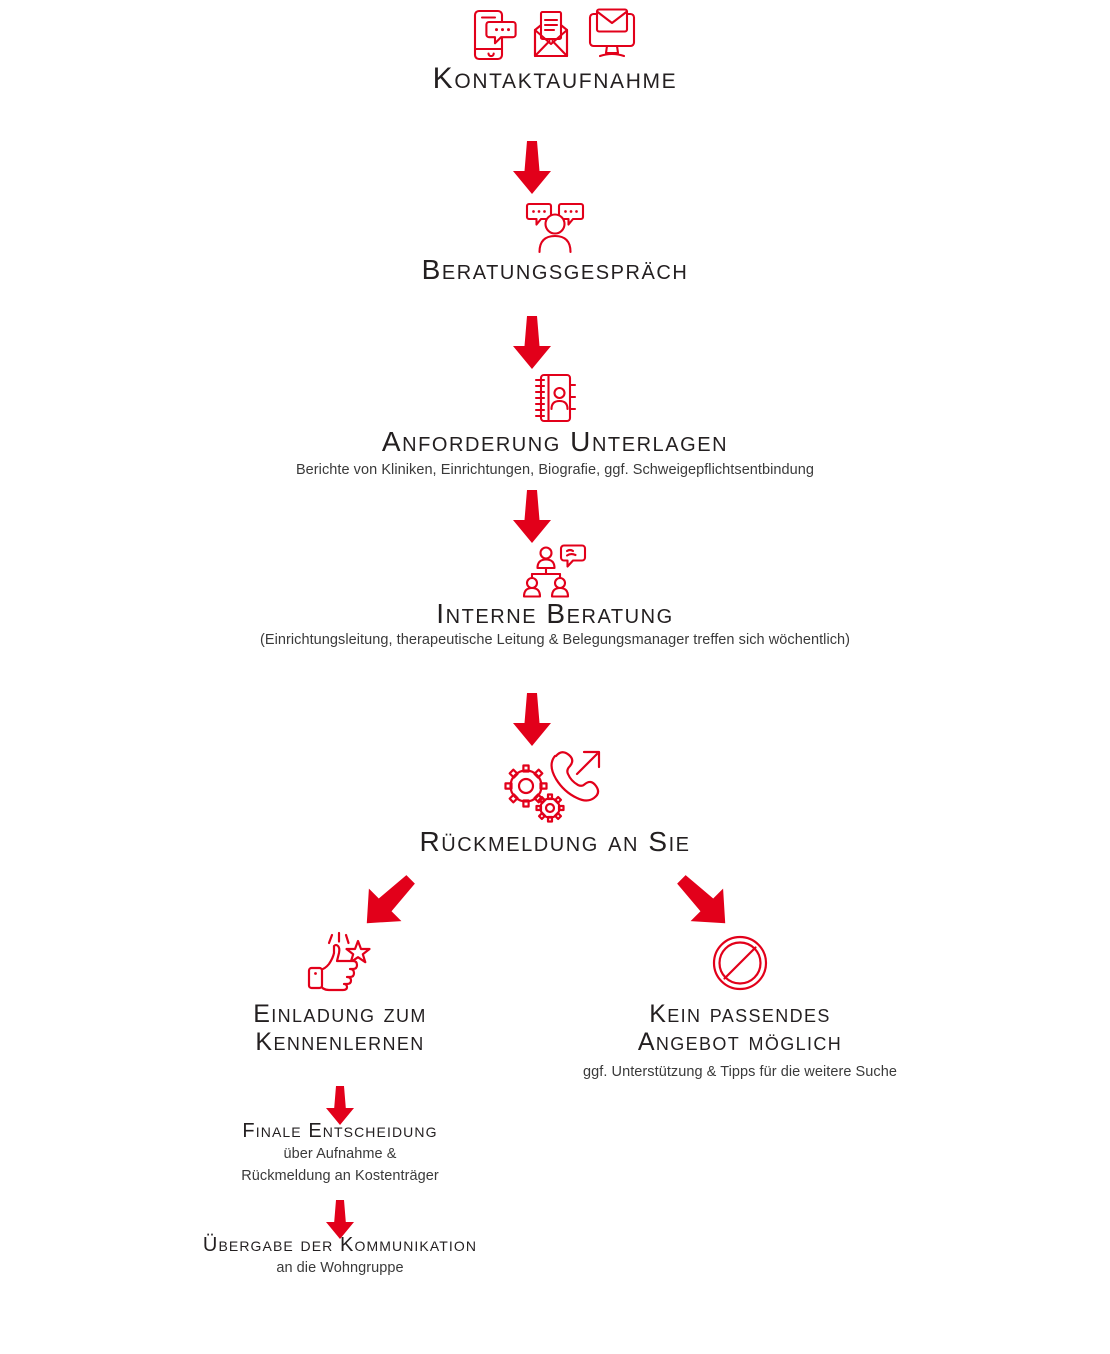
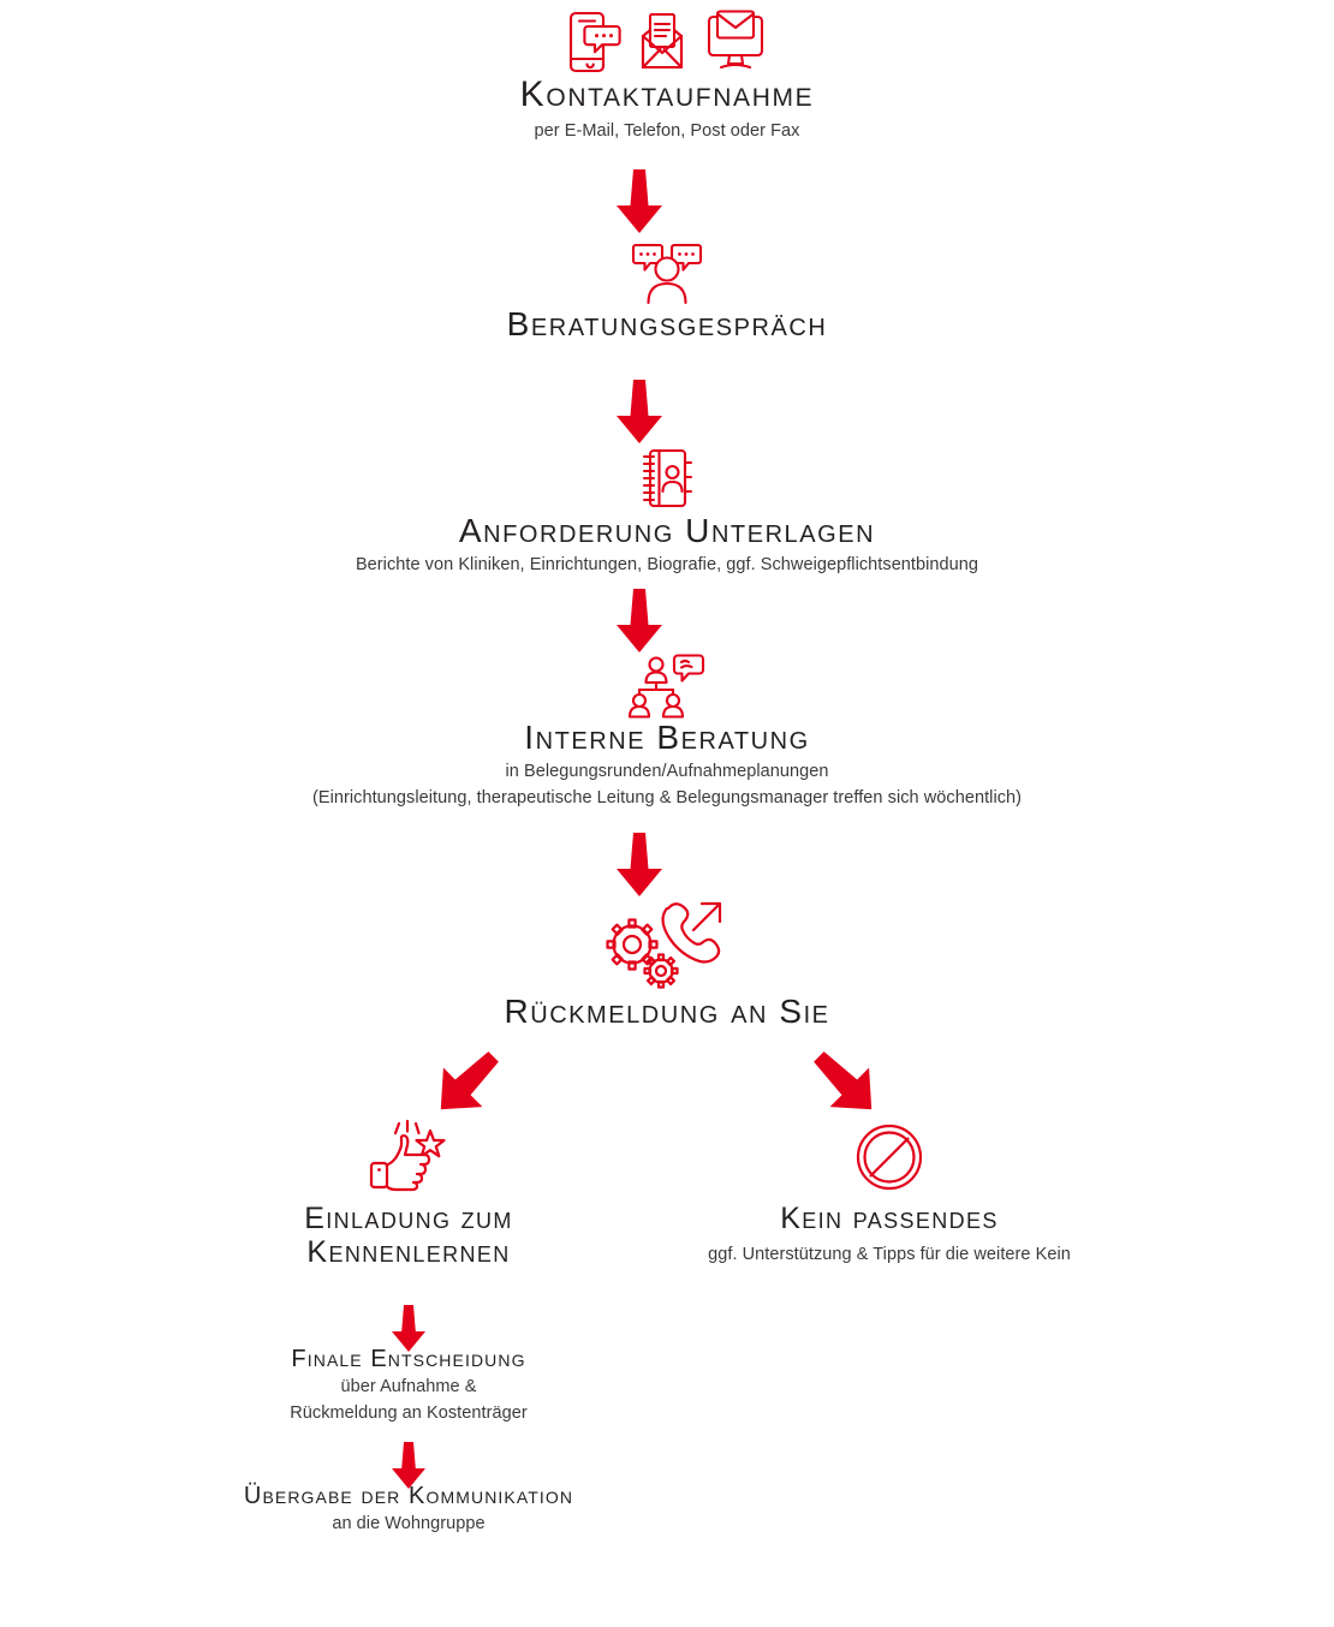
  Kontaktaufnahme
+ per E-Mail, Telefon, Post oder Fax
  Beratungsgespräch
  Anforderung Unterlagen
  Berichte von Kliniken, Einrichtungen, Biografie, ggf. Schweigepflichtsentbindung
  Interne Beratung
+ in Belegungsrunden/Aufnahmeplanungen
  (Einrichtungsleitung, therapeutische Leitung & Belegungsmanager treffen sich wöchentlich)
  Rückmeldung an Sie
  Einladung zum
  Kennenlernen
  Kein passendes
- Angebot möglich
- ggf. Unterstützung & Tipps für die weitere Suche
+ ggf. Unterstützung & Tipps für die weitere Kein
  Finale Entscheidung
  über Aufnahme &
  Rückmeldung an Kostenträger
  Übergabe der Kommunikation
  an die Wohngruppe
